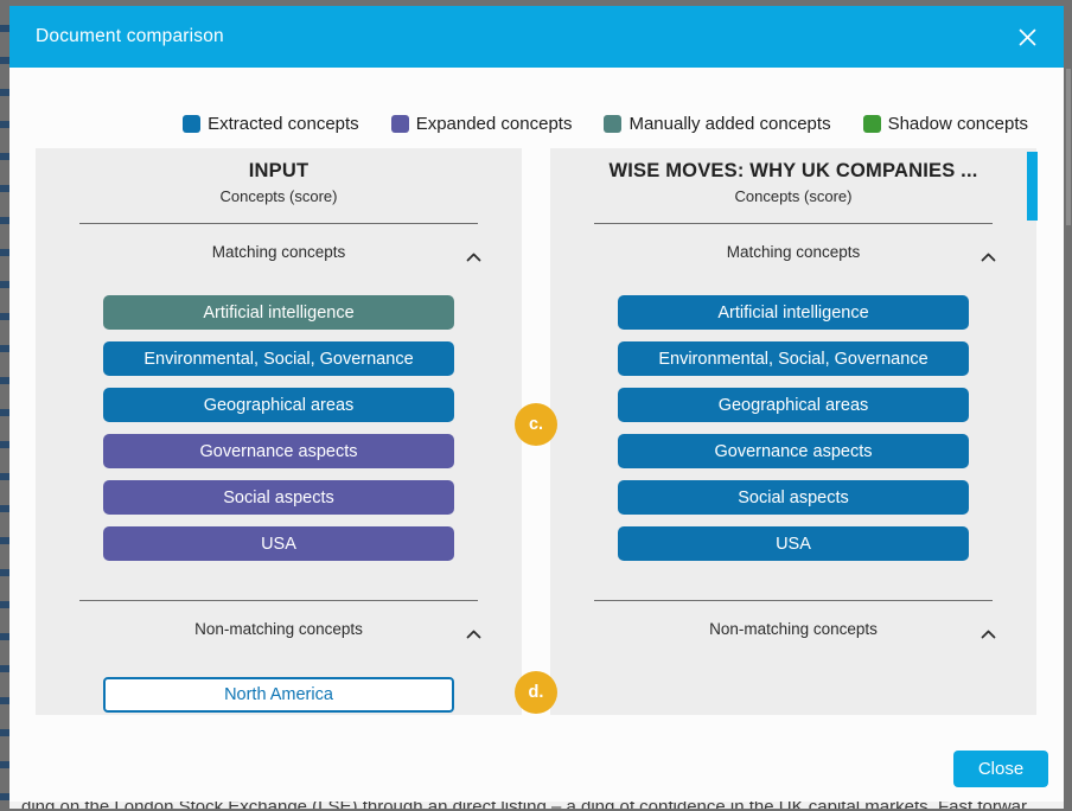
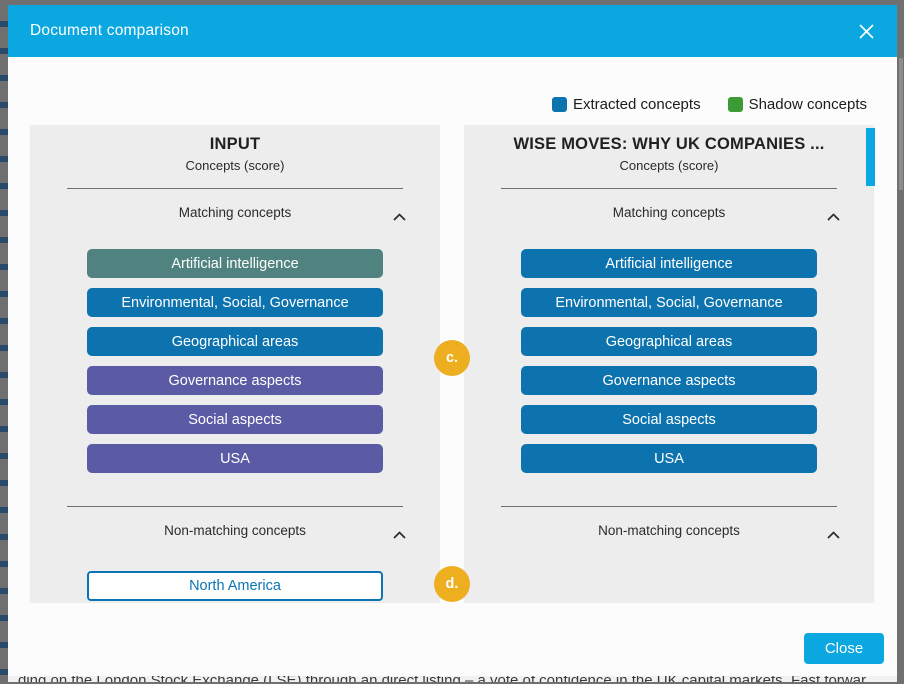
  Document comparison
  Extracted concepts
- Expanded concepts
- Manually added concepts
  Shadow concepts
  INPUT
  Concepts (score)
  Matching concepts
  Artificial intelligence
  Environmental, Social, Governance
  Geographical areas
  Governance aspects
  Social aspects
  USA
  Non-matching concepts
  North America
  WISE MOVES: WHY UK COMPANIES ...
  Concepts (score)
  Matching concepts
  Artificial intelligence
  Environmental, Social, Governance
  Geographical areas
  Governance aspects
  Social aspects
  USA
  Non-matching concepts
  c.
  d.
  Close
- ding on the London Stock Exchange (LSE) through an direct listing – a ding of confidence in the UK capital markets. Fast forwar
+ ding on the London Stock Exchange (LSE) through an direct listing – a vote of confidence in the UK capital markets. Fast forwar
